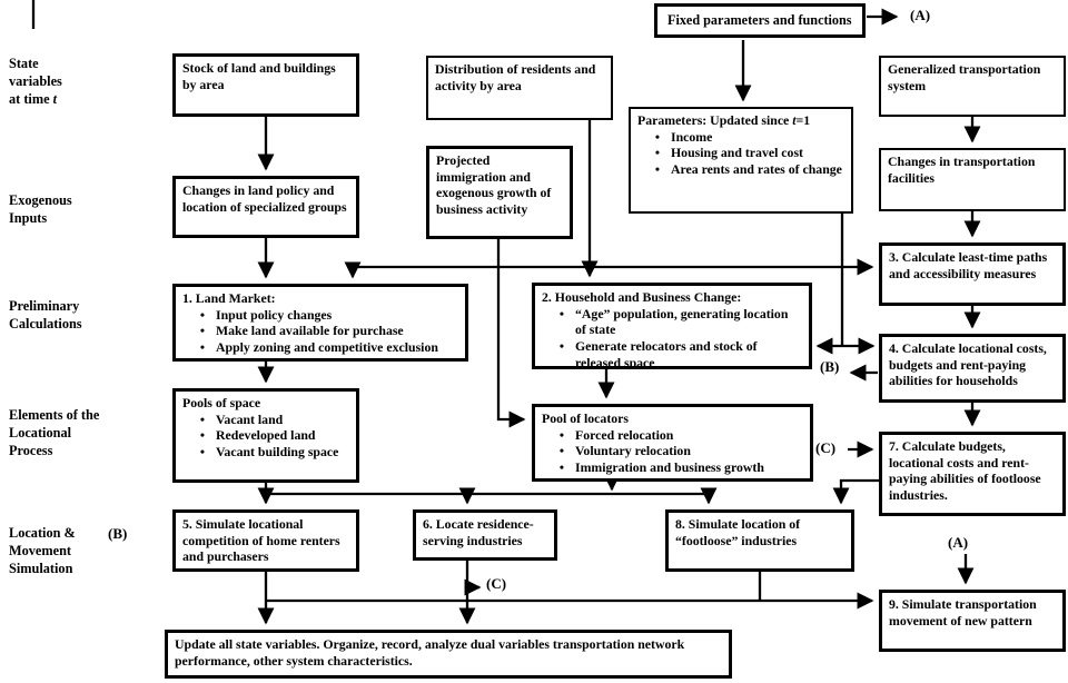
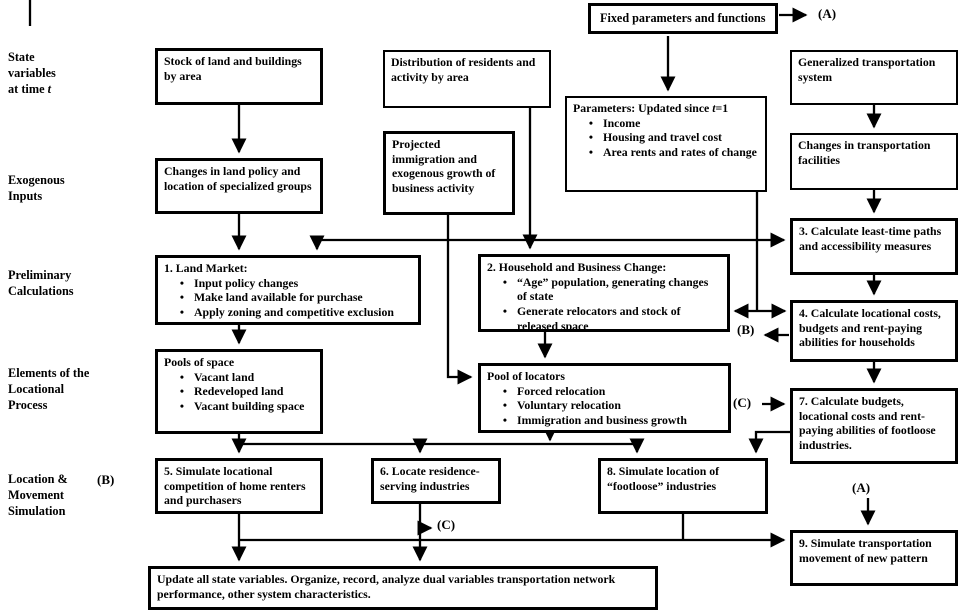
  State
  variables
  at time t
  Exogenous
  Inputs
  Preliminary
  Calculations
  Elements of the
  Locational
  Process
  Location &
  Movement
  Simulation
  (A)
  (A)
  (B)
  (B)
  (C)
  (C)
  Fixed parameters and functions
  Stock of land and buildings by area
  Distribution of residents and activity by area
  Generalized transportation system
  Parameters: Updated since t=1
  •
  Income
  •
  Housing and travel cost
  •
  Area rents and rates of change
  Projected immigration and exogenous growth of business activity
  Changes in land policy and location of specialized groups
  Changes in transportation facilities
  3. Calculate least-time paths and accessibility measures
  1. Land Market:
  •
  Input policy changes
  •
  Make land available for purchase
  •
  Apply zoning and competitive exclusion
  2. Household and Business Change:
  •
- “Age” population, generating location of state
+ “Age” population, generating changes of state
  •
  Generate relocators and stock of released space
  4. Calculate locational costs, budgets and rent-paying abilities for households
  Pools of space
  •
  Vacant land
  •
  Redeveloped land
  •
  Vacant building space
  Pool of locators
  •
  Forced relocation
  •
  Voluntary relocation
  •
  Immigration and business growth
  7. Calculate budgets, locational costs and rent-paying abilities of footloose industries.
  5. Simulate locational competition of home renters and purchasers
  6. Locate residence-serving industries
  8. Simulate location of “footloose” industries
  9. Simulate transportation movement of new pattern
  Update all state variables. Organize, record, analyze dual variables transportation network performance, other system characteristics.
